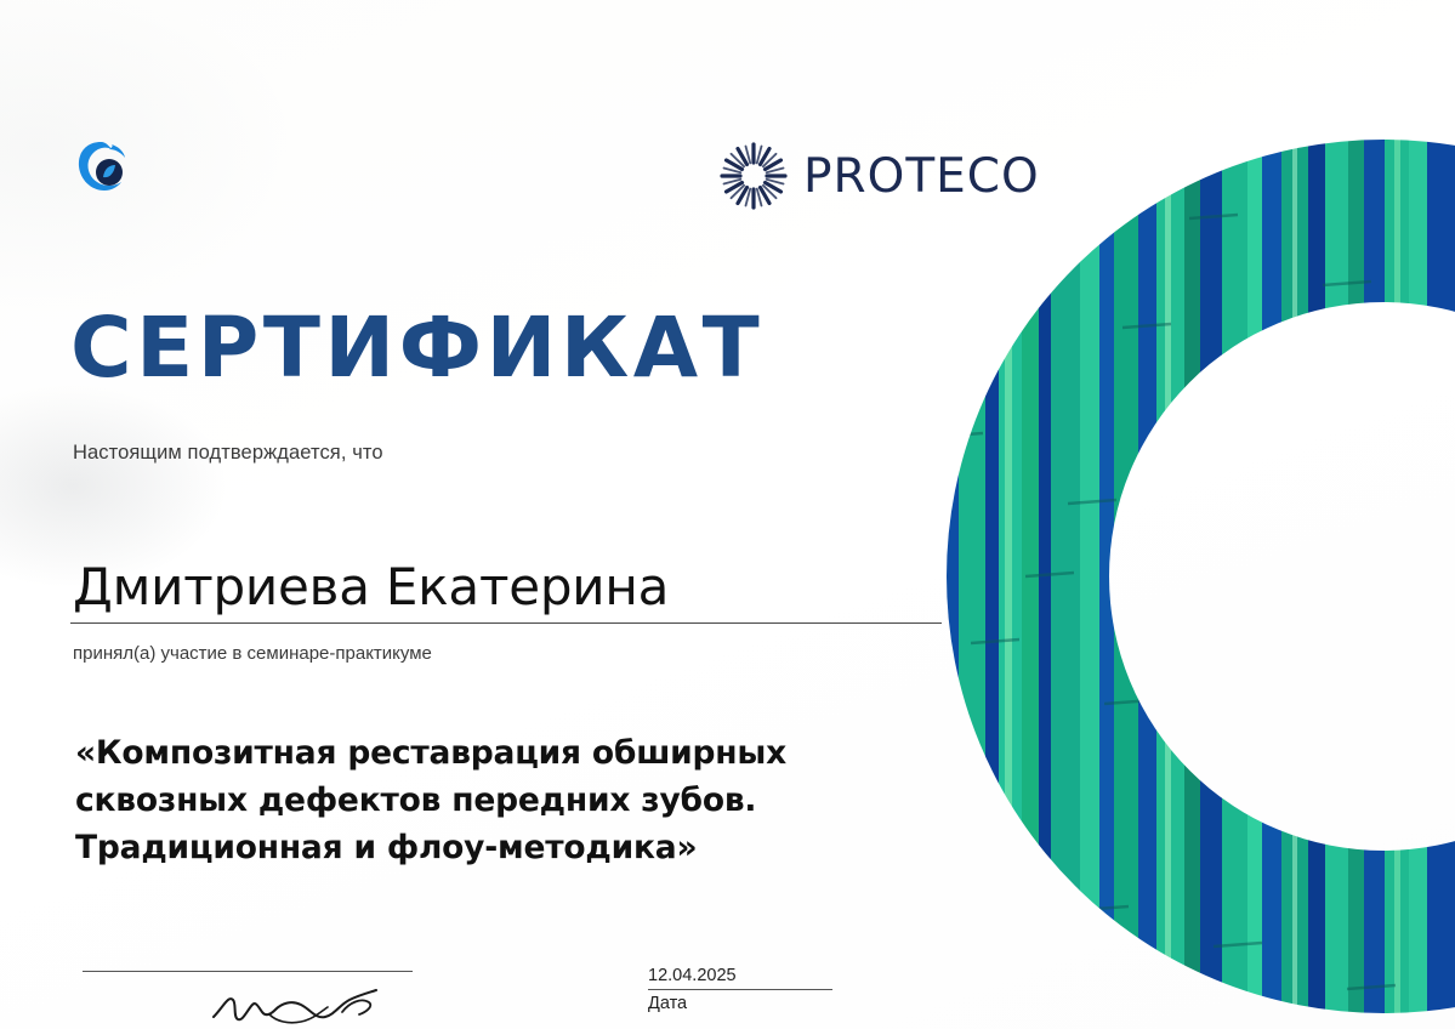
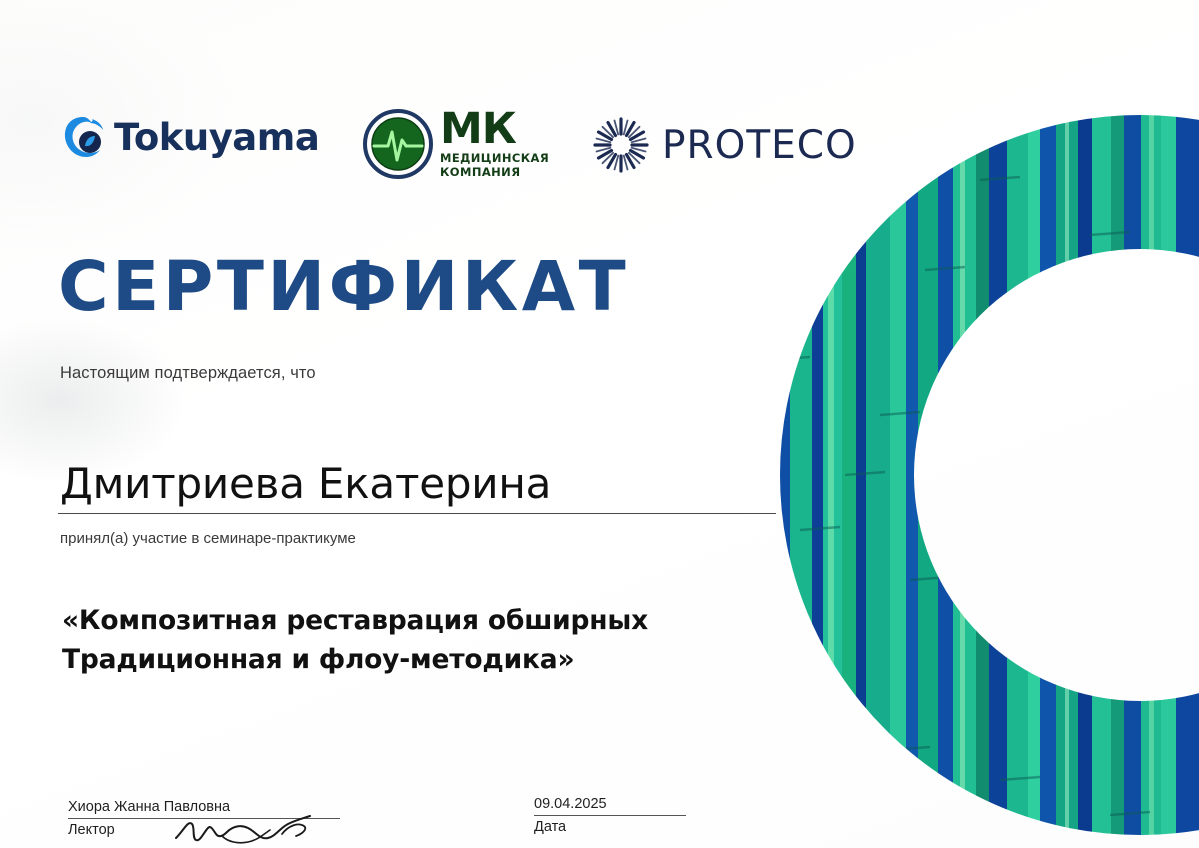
+ Tokuyama
+ МК
+ МЕДИЦИНСКАЯ
+ КОМПАНИЯ
  PROTECO
  СЕРТИФИКАТ
  Настоящим подтверждается, что
  Дмитриева Екатерина
  принял(а) участие в семинаре-практикуме
  «Композитная реставрация обширных
- сквозных дефектов передних зубов.
  Традиционная и флоу-методика»
+ Хиора Жанна Павловна
+ Лектор
- 12.04.2025
+ 09.04.2025
  Дата
